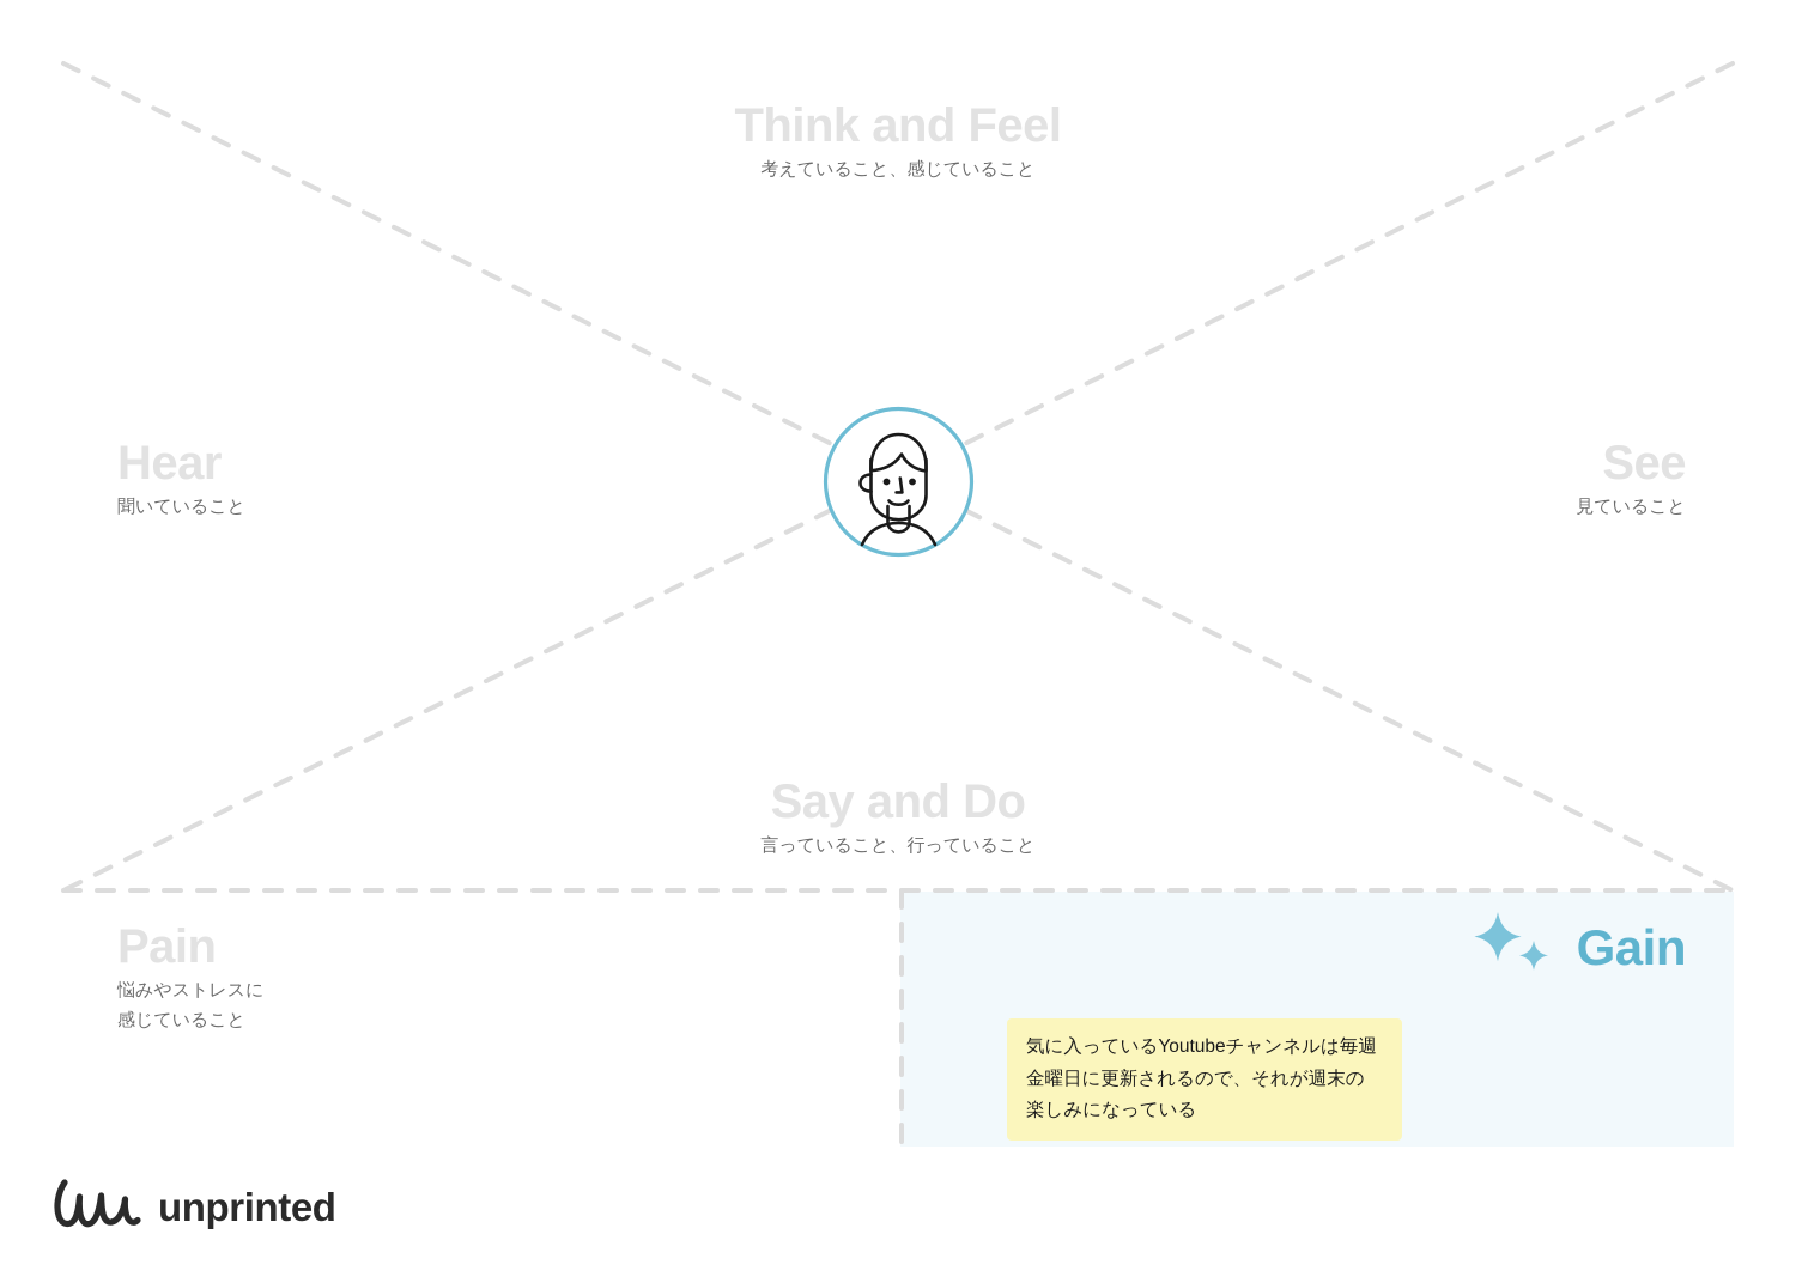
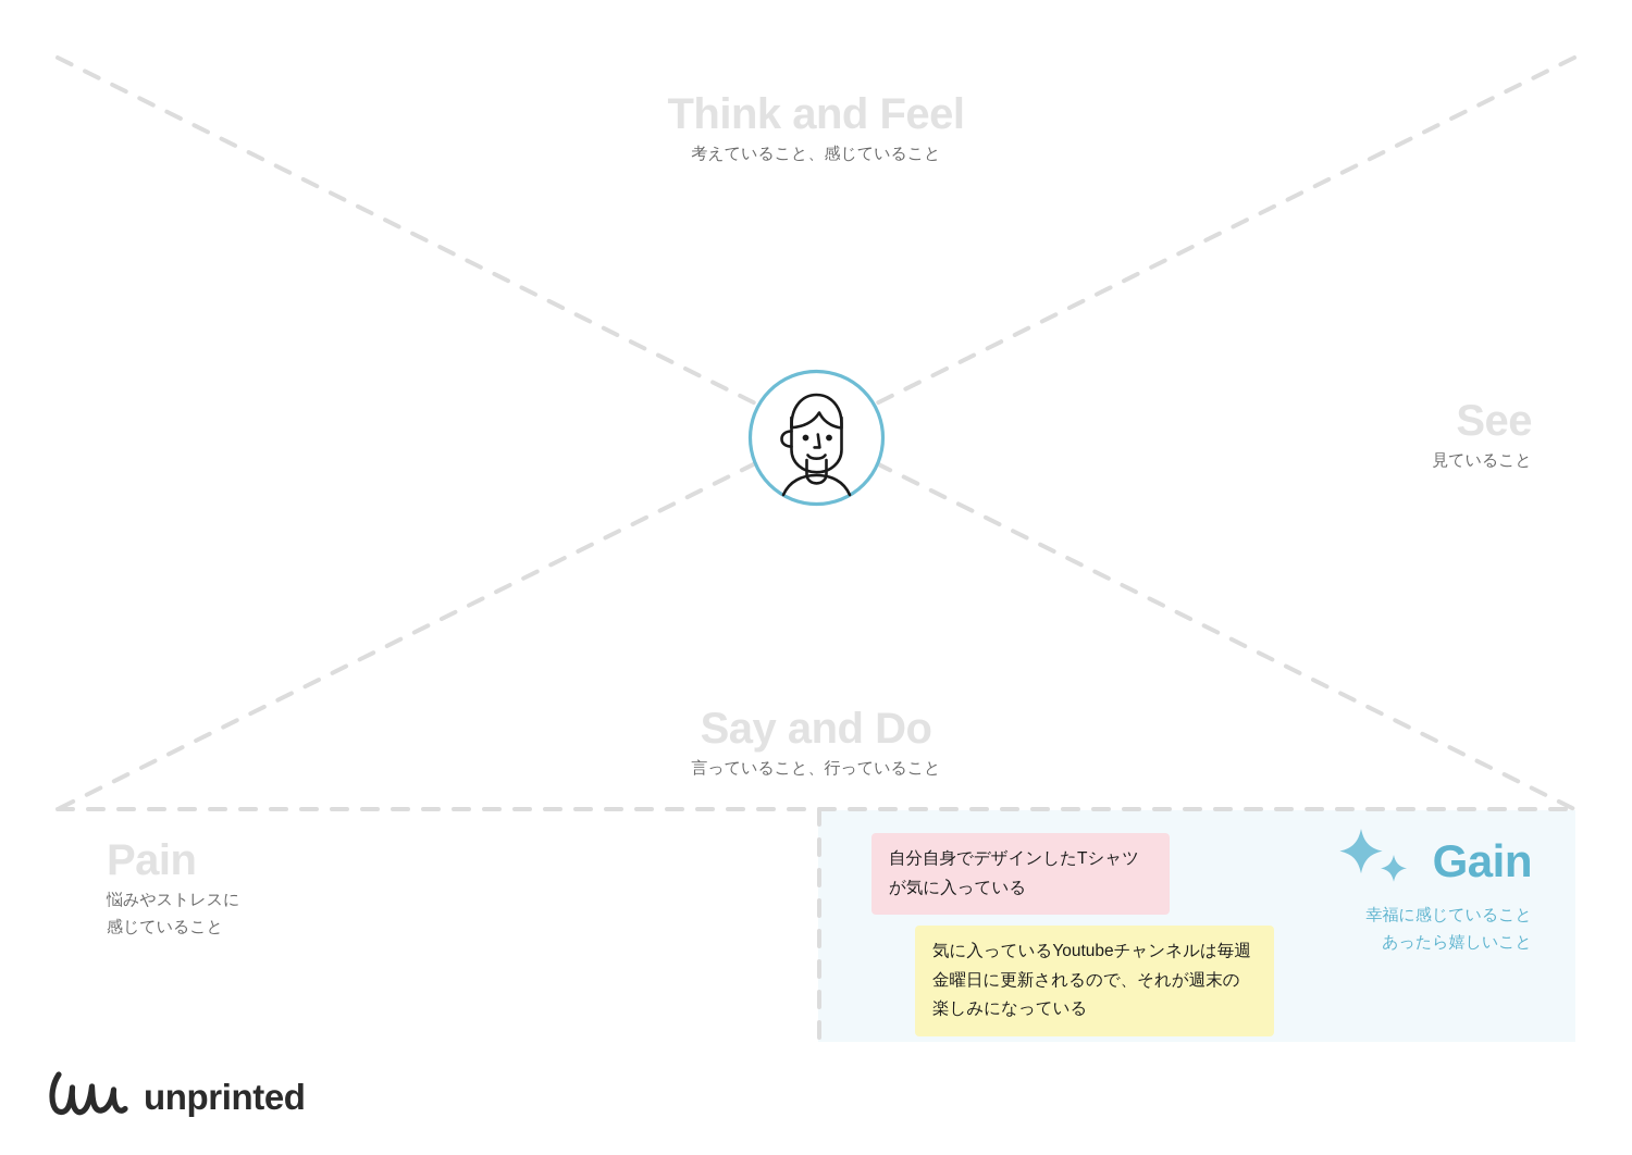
  Think and Feel
  考えていること、感じていること
- Hear
- 聞いていること
  See
  見ていること
  Say and Do
  言っていること、行っていること
  Pain
  悩みやストレスに
  感じていること
  Gain
+ 幸福に感じていること
+ あったら嬉しいこと
+ 自分自身でデザインしたTシャツが気に入っている
  気に入っているYoutubeチャンネルは毎週金曜日に更新されるので、それが週末の楽しみになっている
  unprinted
